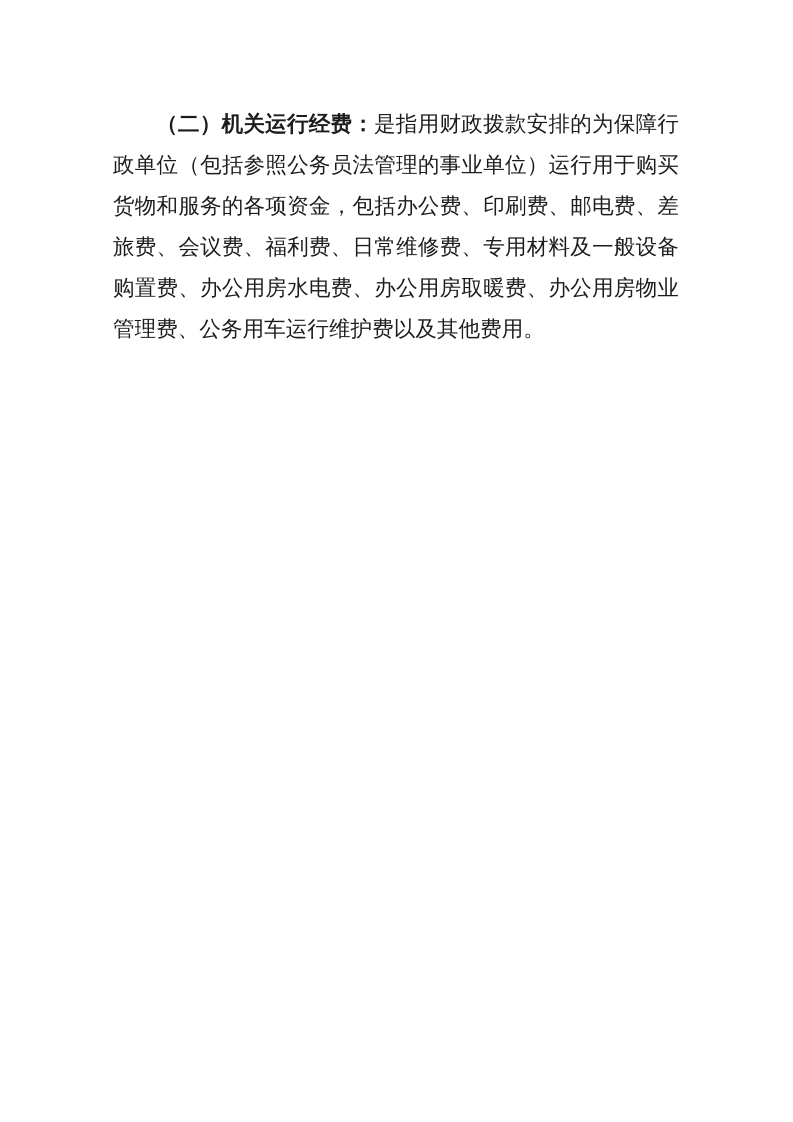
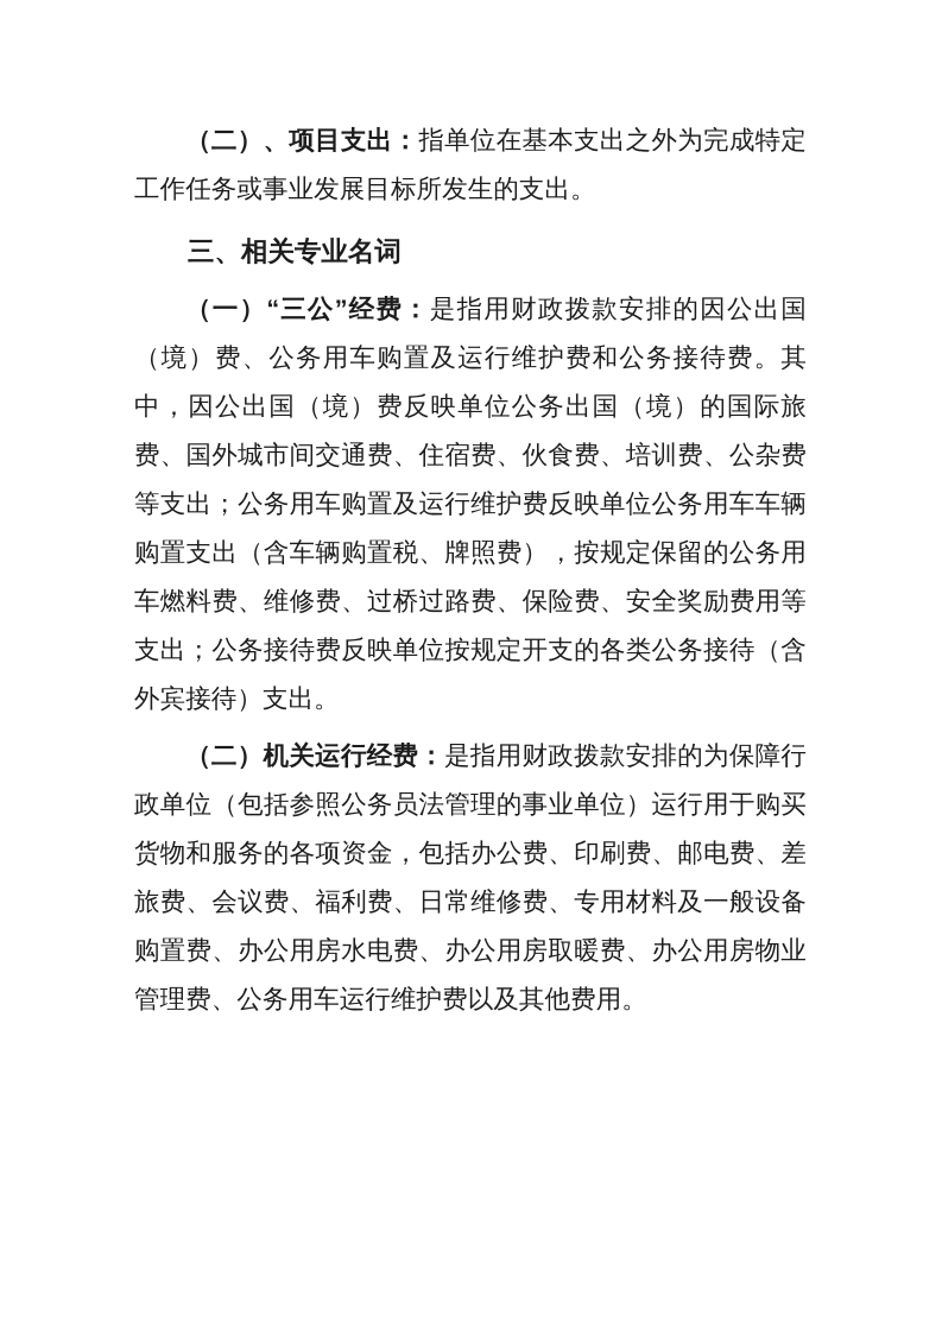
+ （二）、项目支出：指单位在基本支出之外为完成特定工作任务或事业发展目标所发生的支出。
+ 三、相关专业名词
+ （一）“三公”经费：是指用财政拨款安排的因公出国（境）费、公务用车购置及运行维护费和公务接待费。其中，因公出国（境）费反映单位公务出国（境）的国际旅费、国外城市间交通费、住宿费、伙食费、培训费、公杂费等支出；公务用车购置及运行维护费反映单位公务用车车辆购置支出（含车辆购置税、牌照费），按规定保留的公务用车燃料费、维修费、过桥过路费、保险费、安全奖励费用等支出；公务接待费反映单位按规定开支的各类公务接待（含外宾接待）支出。
  （二）机关运行经费：是指用财政拨款安排的为保障行政单位（包括参照公务员法管理的事业单位）运行用于购买货物和服务的各项资金，包括办公费、印刷费、邮电费、差旅费、会议费、福利费、日常维修费、专用材料及一般设备购置费、办公用房水电费、办公用房取暖费、办公用房物业管理费、公务用车运行维护费以及其他费用。
